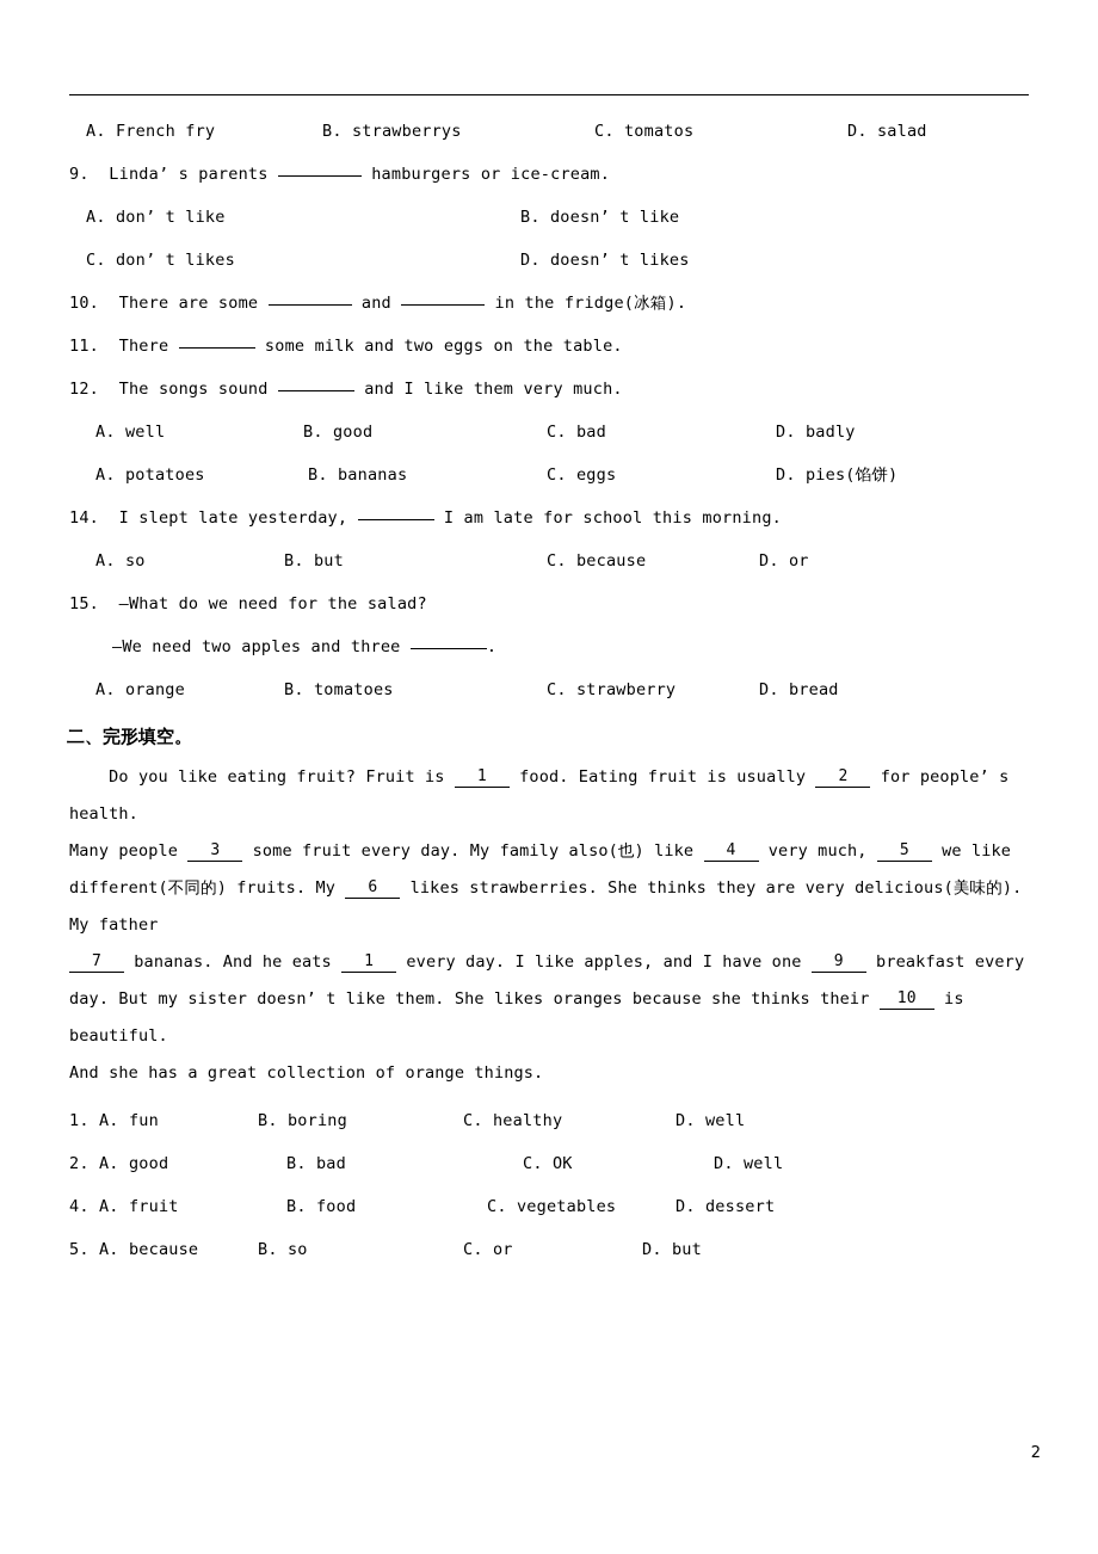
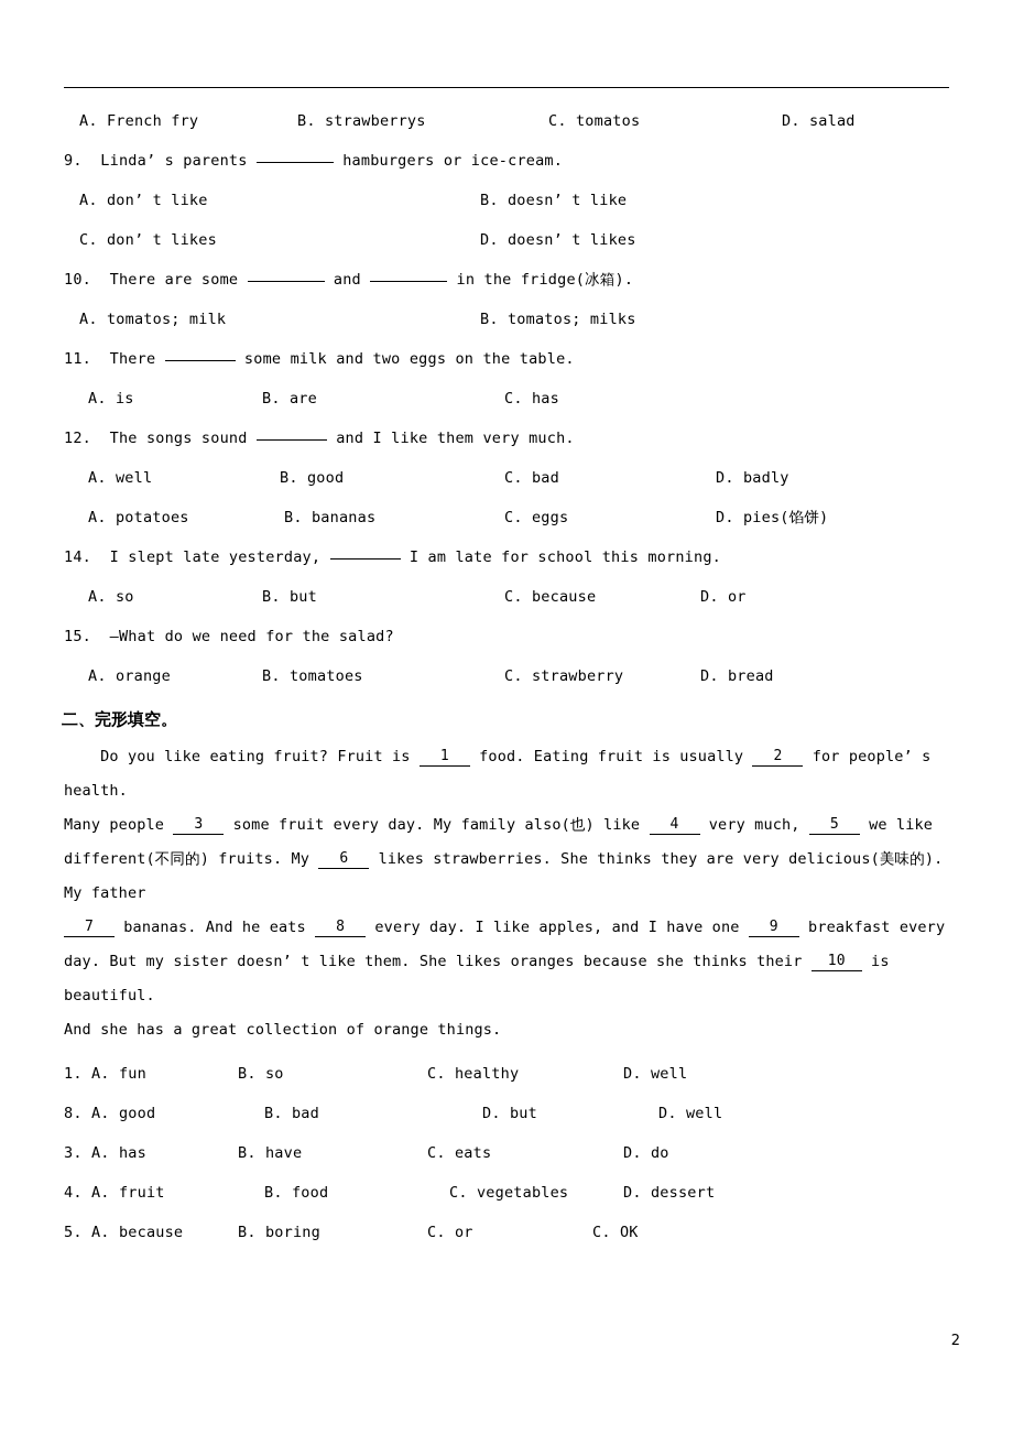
  A. French fry
  B. strawberrys
  C. tomatos
  D. salad
  9. Linda’ s parents hamburgers or ice-cream.
  A. don’ t like
  B. doesn’ t like
  C. don’ t likes
  D. doesn’ t likes
  10. There are some and in the fridge(冰箱).
+ A. tomatos; milk
+ B. tomatos; milks
  11. There some milk and two eggs on the table.
+ A. is
+ B. are
+ C. has
  12. The songs sound and I like them very much.
  A. well
  B. good
  C. bad
  D. badly
  A. potatoes
  B. bananas
  C. eggs
  D. pies(馅饼)
  14. I slept late yesterday, I am late for school this morning.
  A. so
  B. but
  C. because
  D. or
  15. —What do we need for the salad?
- —We need two apples and three .
  A. orange
  B. tomatoes
  C. strawberry
  D. bread
  二、完形填空。
  Do you like eating fruit? Fruit is 1 food. Eating fruit is usually 2 for people’ s health.
  Many people 3 some fruit every day. My family also(也) like 4 very much, 5 we like
  different(不同的) fruits. My 6 likes strawberries. She thinks they are very delicious(美味的). My father
- 7 bananas. And he eats 1 every day. I like apples, and I have one 9 breakfast every
+ 7 bananas. And he eats 8 every day. I like apples, and I have one 9 breakfast every
  day. But my sister doesn’ t like them. She likes oranges because she thinks their 10 is beautiful.
  And she has a great collection of orange things.
  1. A. fun
- B. boring
+ B. so
  C. healthy
  D. well
- 2. A. good
+ 8. A. good
  B. bad
- C. OK
+ D. but
  D. well
+ 3. A. has
+ B. have
+ C. eats
+ D. do
  4. A. fruit
  B. food
  C. vegetables
  D. dessert
  5. A. because
- B. so
+ B. boring
  C. or
- D. but
+ C. OK
  2
